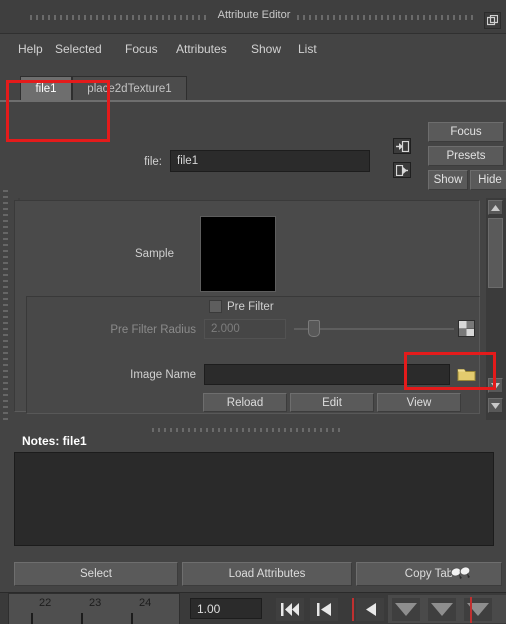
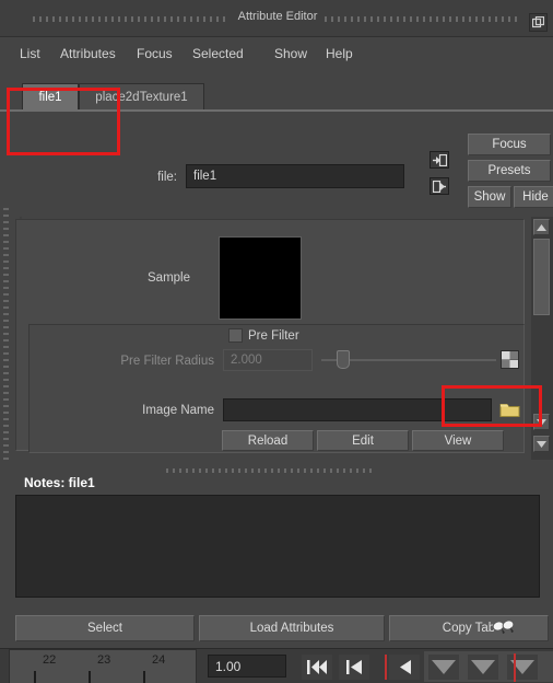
  Attribute Editor
- Help
+ List
- Selected
+ Attributes
  Focus
- Attributes
+ Selected
  Show
- List
+ Help
  file1
  place2dTexture1
  file:
  file1
  Focus
  Presets
  Show
  Hide
  Sample
  Pre Filter
  Pre Filter Radius
  2.000
  Image Name
  Reload
  Edit
  View
  Notes: file1
  Select
  Load Attributes
  Copy Tab
  22
  23
  24
  1.00
